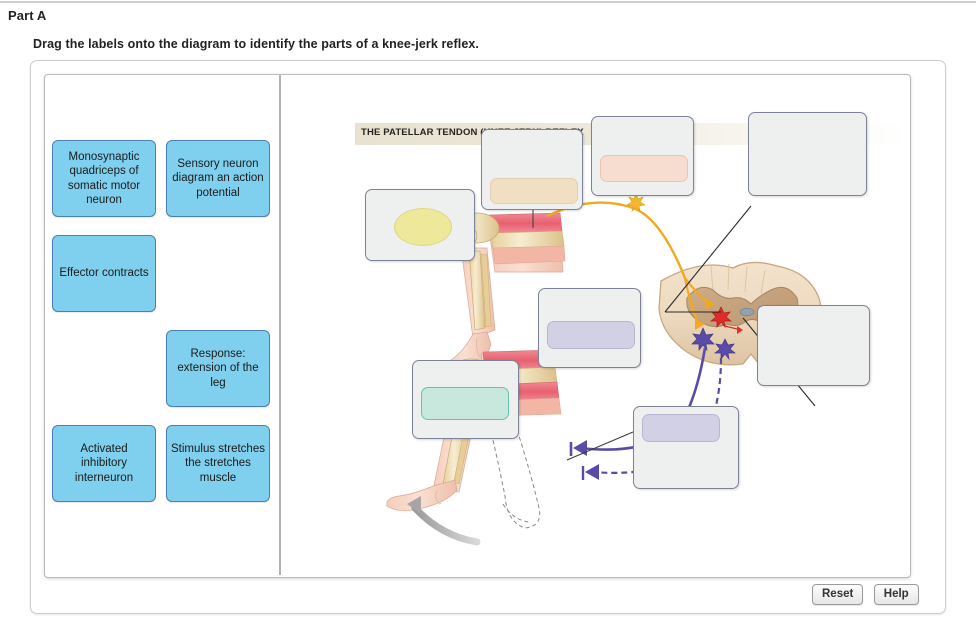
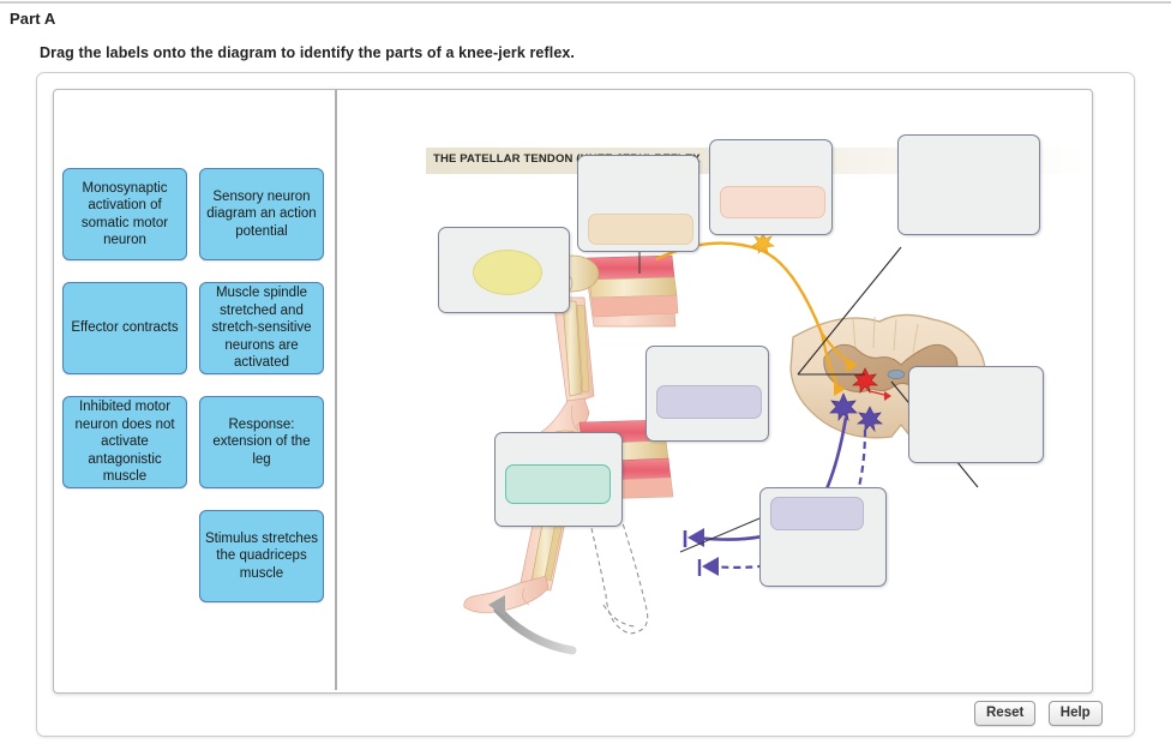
  Part A
  Drag the labels onto the diagram to identify the parts of a knee-jerk reflex.
- Monosynaptic quadriceps of somatic motor neuron
+ Monosynaptic activation of somatic motor neuron
  Sensory neuron diagram an action potential
  Effector contracts
+ Muscle spindle stretched and stretch-sensitive neurons are activated
+ Inhibited motor neuron does not activate antagonistic muscle
  Response: extension of the leg
- Activated inhibitory interneuron
- Stimulus stretches the stretches muscle
+ Stimulus stretches the quadriceps muscle
  Reset Help
